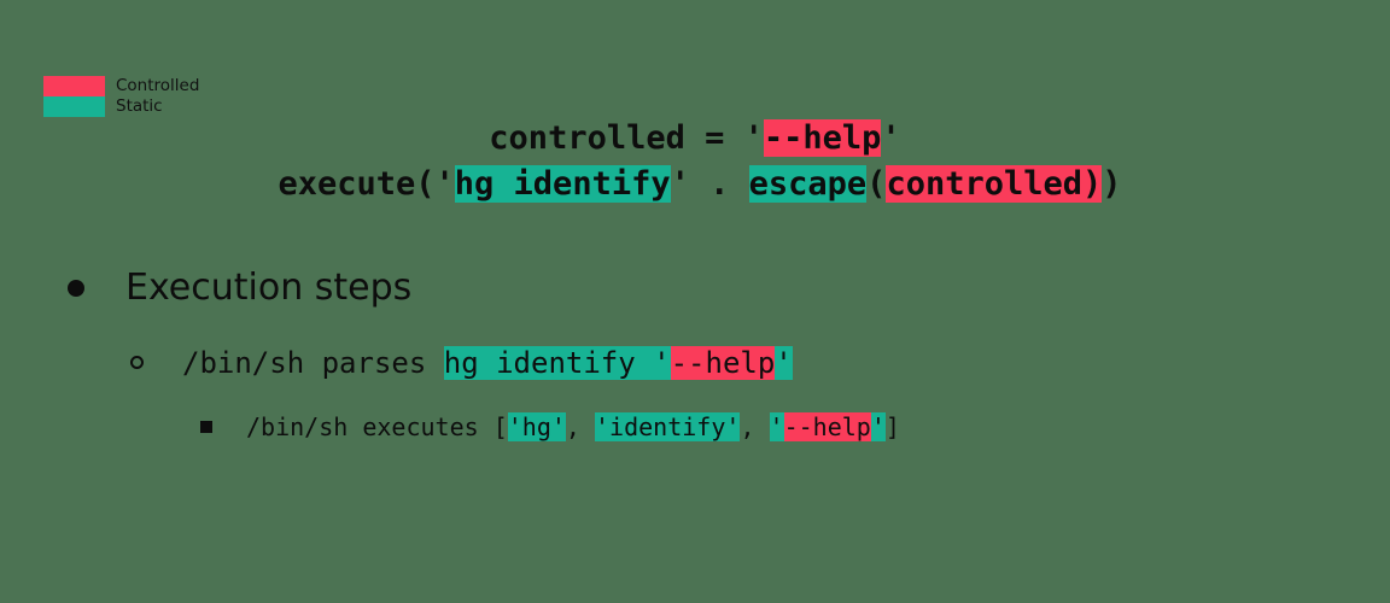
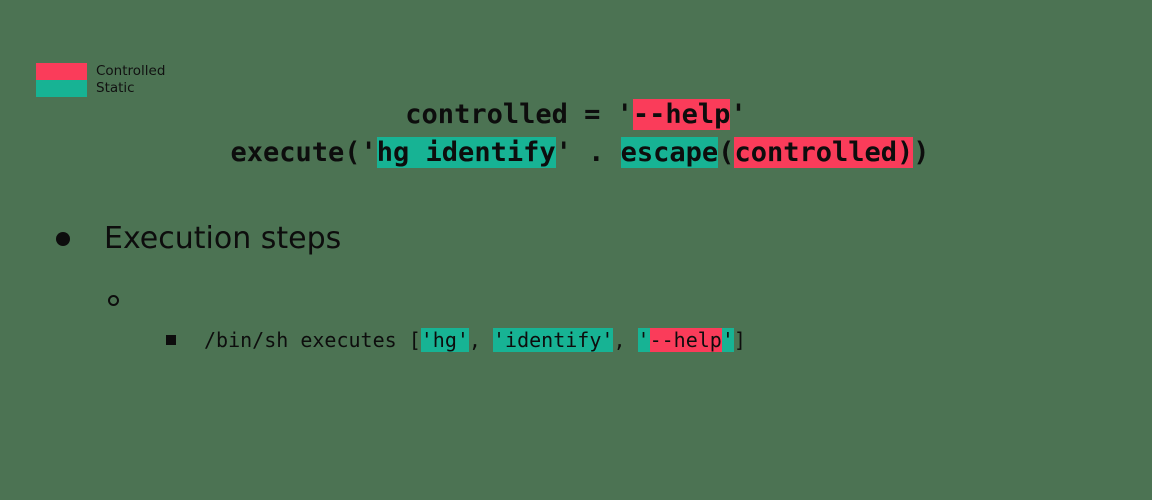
  Controlled
  Static
  controlled = '--help'
  execute('hg identify' . escape(controlled))
  Execution steps
- /bin/sh parses hg identify '--help'
  /bin/sh executes ['hg', 'identify', '--help']
